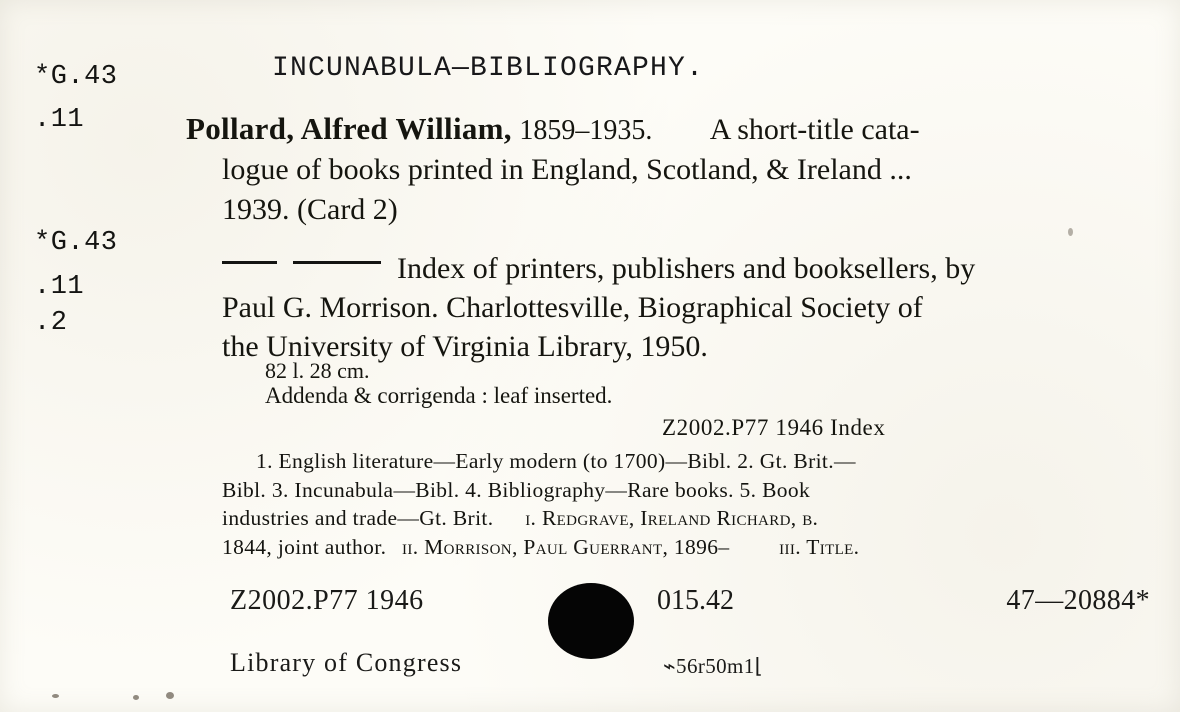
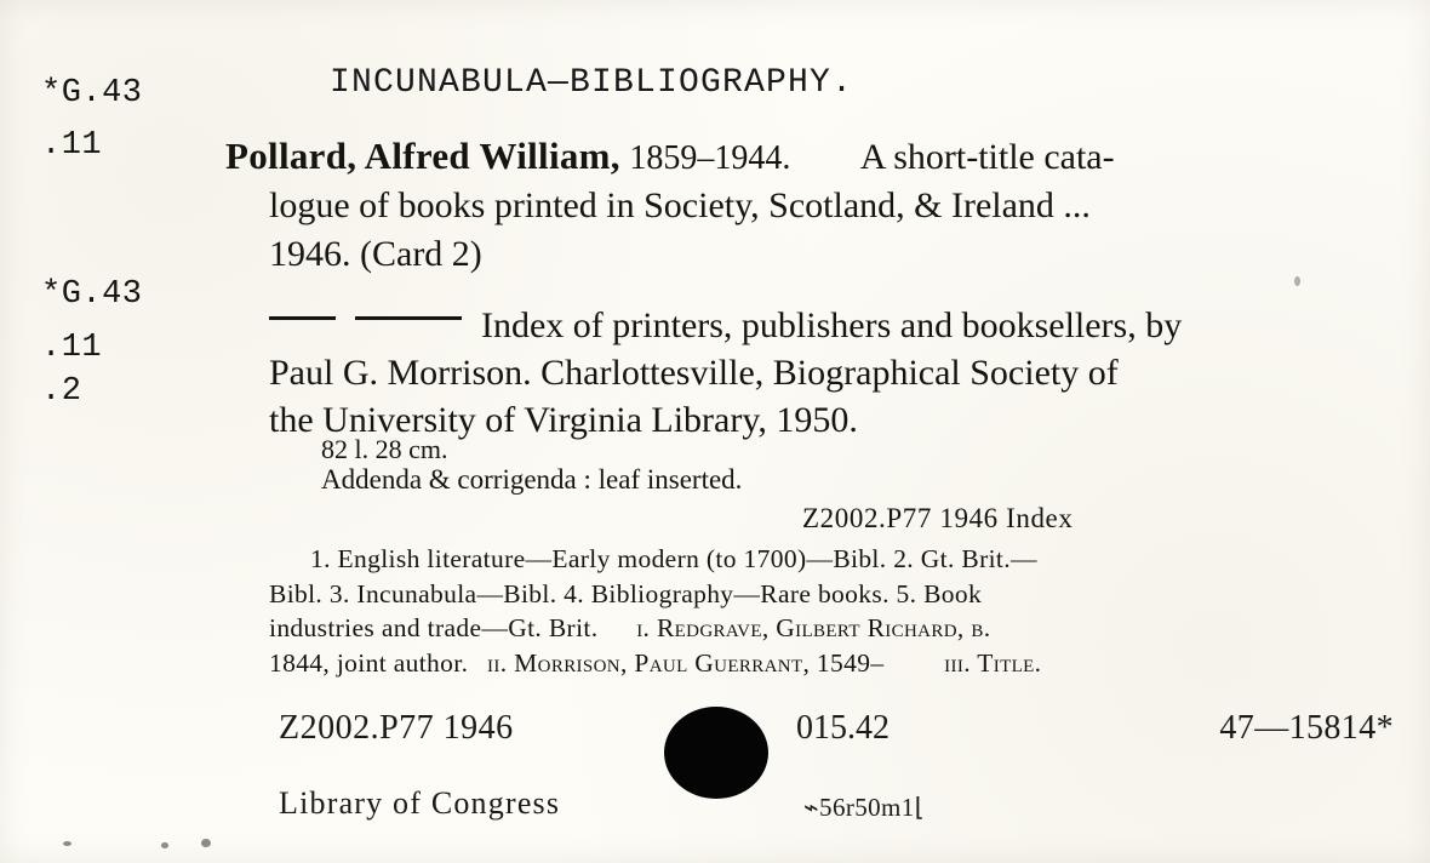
  *G.43
  .11
  *G.43
  .11
  .2
  INCUNABULA—BIBLIOGRAPHY.
- Pollard, Alfred William, 1859–1935. A short-title cata-
+ Pollard, Alfred William, 1859–1944. A short-title cata-
- logue of books printed in England, Scotland, & Ireland ...
+ logue of books printed in Society, Scotland, & Ireland ...
- 1939. (Card 2)
+ 1946. (Card 2)
  Index of printers, publishers and booksellers, by
  Paul G. Morrison. Charlottesville, Biographical Society of
  the University of Virginia Library, 1950.
  82 l. 28 cm.
  Addenda & corrigenda : leaf inserted.
  Z2002.P77 1946 Index
  1. English literature—Early modern (to 1700)—Bibl. 2. Gt. Brit.—
  Bibl. 3. Incunabula—Bibl. 4. Bibliography—Rare books. 5. Book
- industries and trade—Gt. Brit. i. Redgrave, Ireland Richard, b.
+ industries and trade—Gt. Brit. i. Redgrave, Gilbert Richard, b.
- 1844, joint author. ii. Morrison, Paul Guerrant, 1896– iii. Title.
+ 1844, joint author. ii. Morrison, Paul Guerrant, 1549– iii. Title.
  Z2002.P77 1946
  015.42
- 47—20884*
+ 47—15814*
  Library of Congress
  ⌁56r50m1⌊
